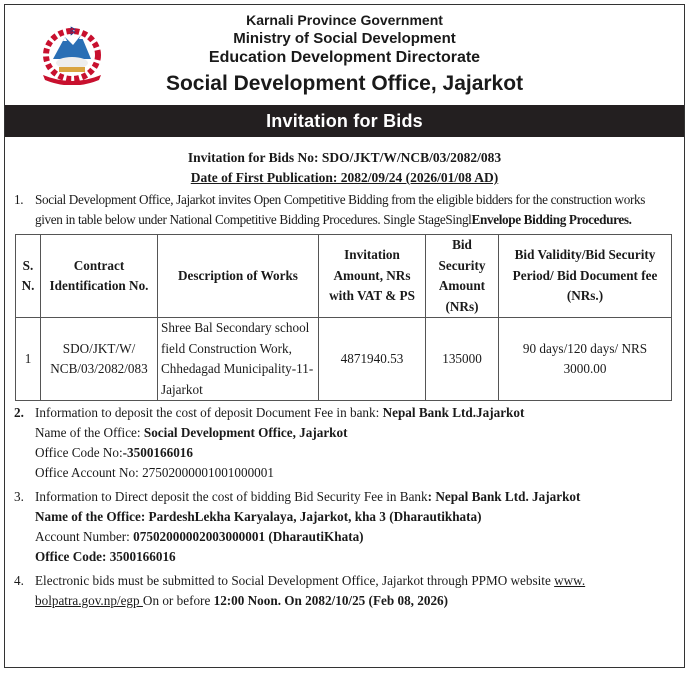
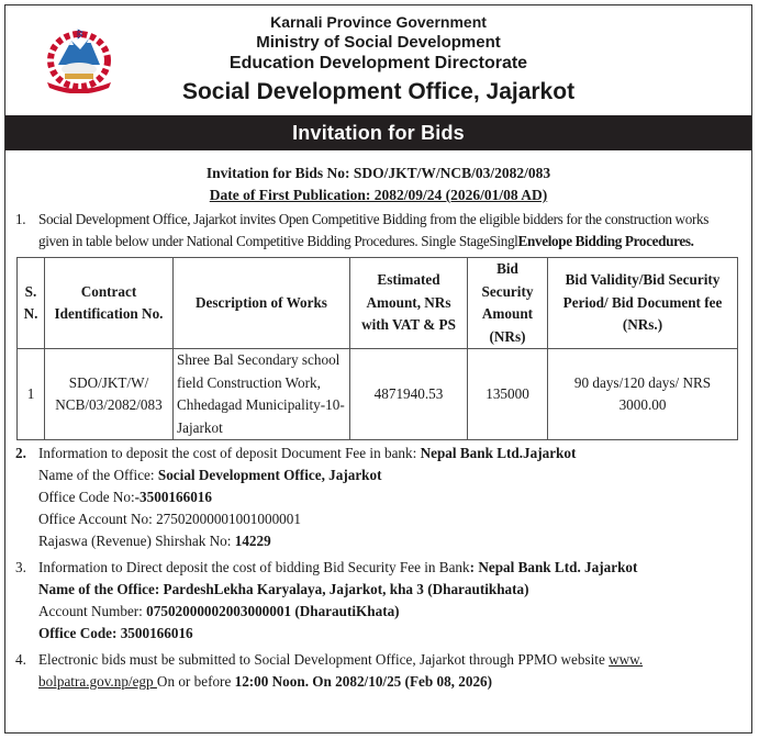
  Karnali Province Government
  Ministry of Social Development
  Education Development Directorate
  Social Development Office, Jajarkot
  Invitation for Bids
  Invitation for Bids No: SDO/JKT/W/NCB/03/2082/083
  Date of First Publication: 2082/09/24 (2026/01/08 AD)
  1.
  Social Development Office, Jajarkot invites Open Competitive Bidding from the eligible bidders for the construction works given in table below under National Competitive Bidding Procedures. Single StageSinglEnvelope Bidding Procedures.
- S. N.	Contract Identification No.	Description of Works	Invitation Amount, NRs with VAT & PS	Bid Security Amount (NRs)	Bid Validity/Bid Security Period/ Bid Document fee (NRs.)
+ S. N.	Contract Identification No.	Description of Works	Estimated Amount, NRs with VAT & PS	Bid Security Amount (NRs)	Bid Validity/Bid Security Period/ Bid Document fee (NRs.)
- 1	SDO/JKT/W/ NCB/03/2082/083	Shree Bal Secondary school field Construction Work, Chhedagad Municipality-11-Jajarkot	4871940.53	135000	90 days/120 days/ NRS 3000.00
+ 1	SDO/JKT/W/ NCB/03/2082/083	Shree Bal Secondary school field Construction Work, Chhedagad Municipality-10-Jajarkot	4871940.53	135000	90 days/120 days/ NRS 3000.00
  2.
  Information to deposit the cost of deposit Document Fee in bank: Nepal Bank Ltd.Jajarkot
  Name of the Office: Social Development Office, Jajarkot
  Office Code No:-3500166016
  Office Account No: 27502000001001000001
+ Rajaswa (Revenue) Shirshak No: 14229
  3.
  Information to Direct deposit the cost of bidding Bid Security Fee in Bank: Nepal Bank Ltd. Jajarkot
  Name of the Office: PardeshLekha Karyalaya, Jajarkot, kha 3 (Dharautikhata)
  Account Number: 07502000002003000001 (DharautiKhata)
  Office Code: 3500166016
  4.
  Electronic bids must be submitted to Social Development Office, Jajarkot through PPMO website www.
  bolpatra.gov.np/egp On or before 12:00 Noon. On 2082/10/25 (Feb 08, 2026)
